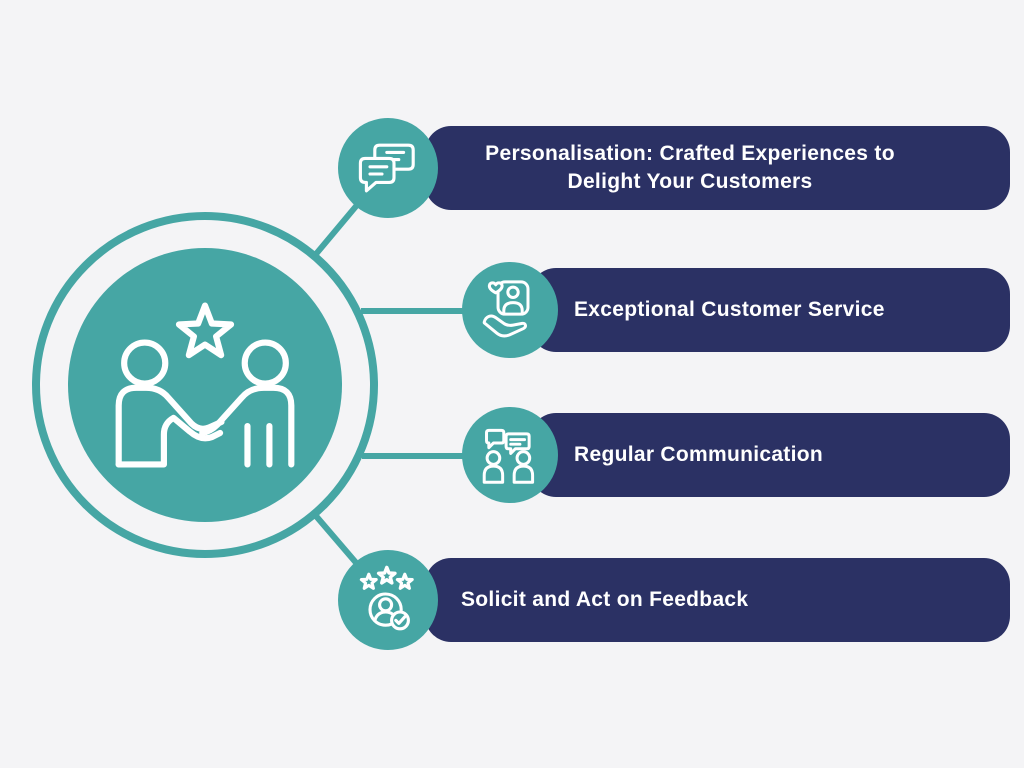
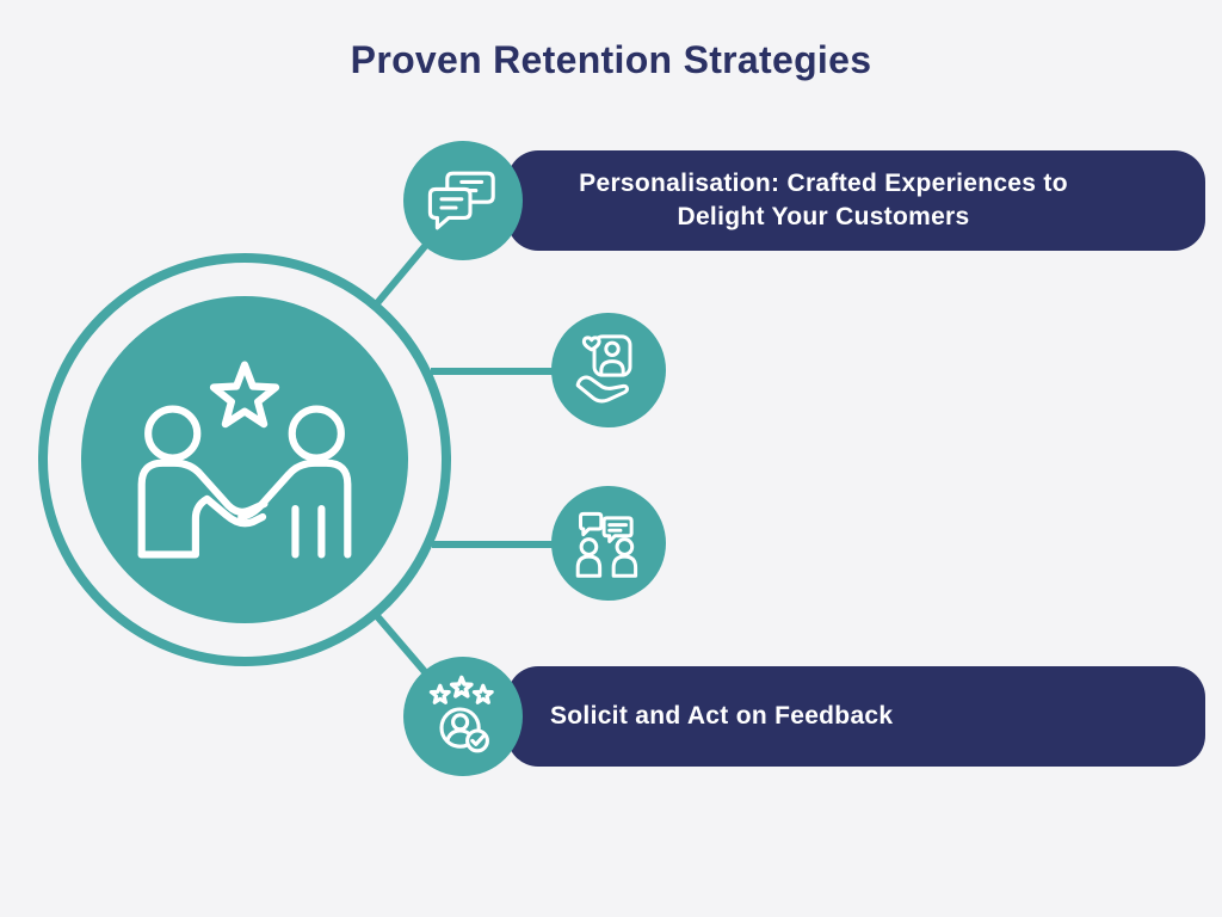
+ Proven Retention Strategies
  Personalisation: Crafted Experiences to Delight Your Customers
- Exceptional Customer Service
- Regular Communication
  Solicit and Act on Feedback
